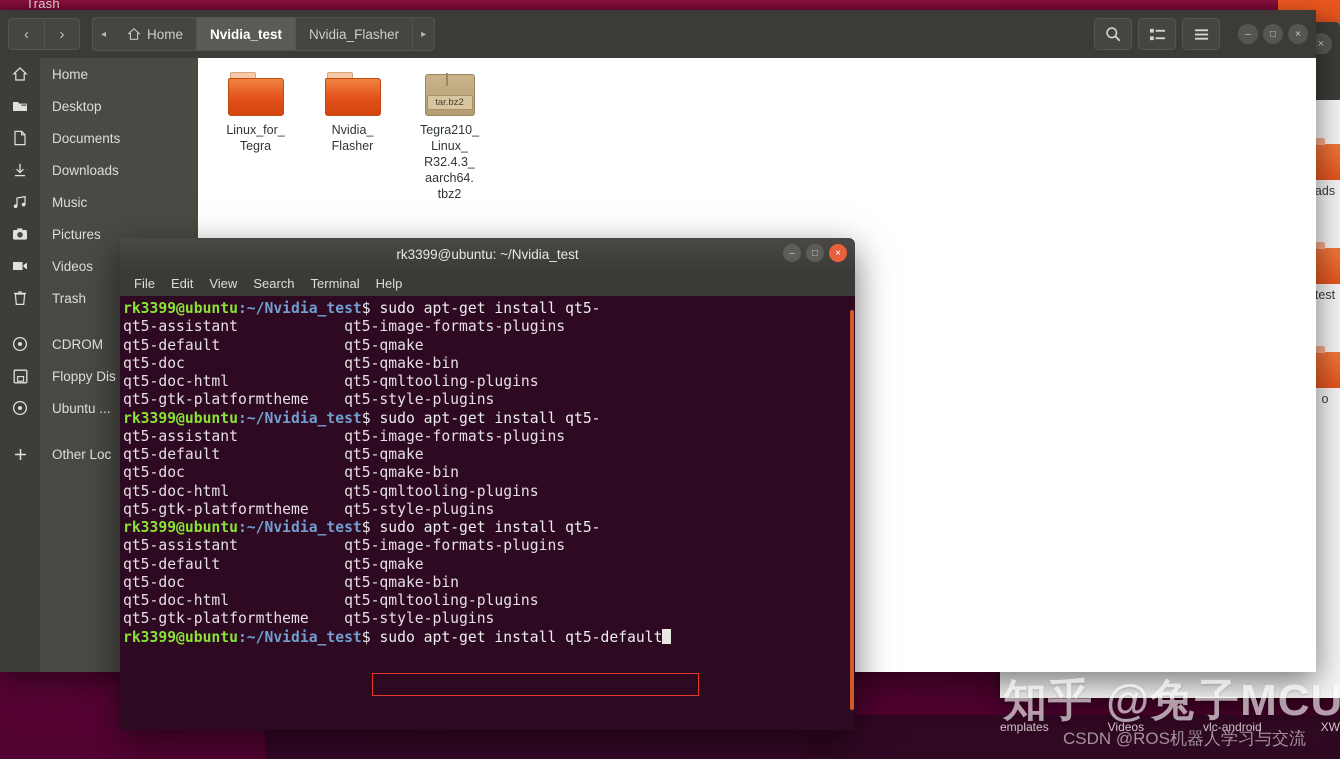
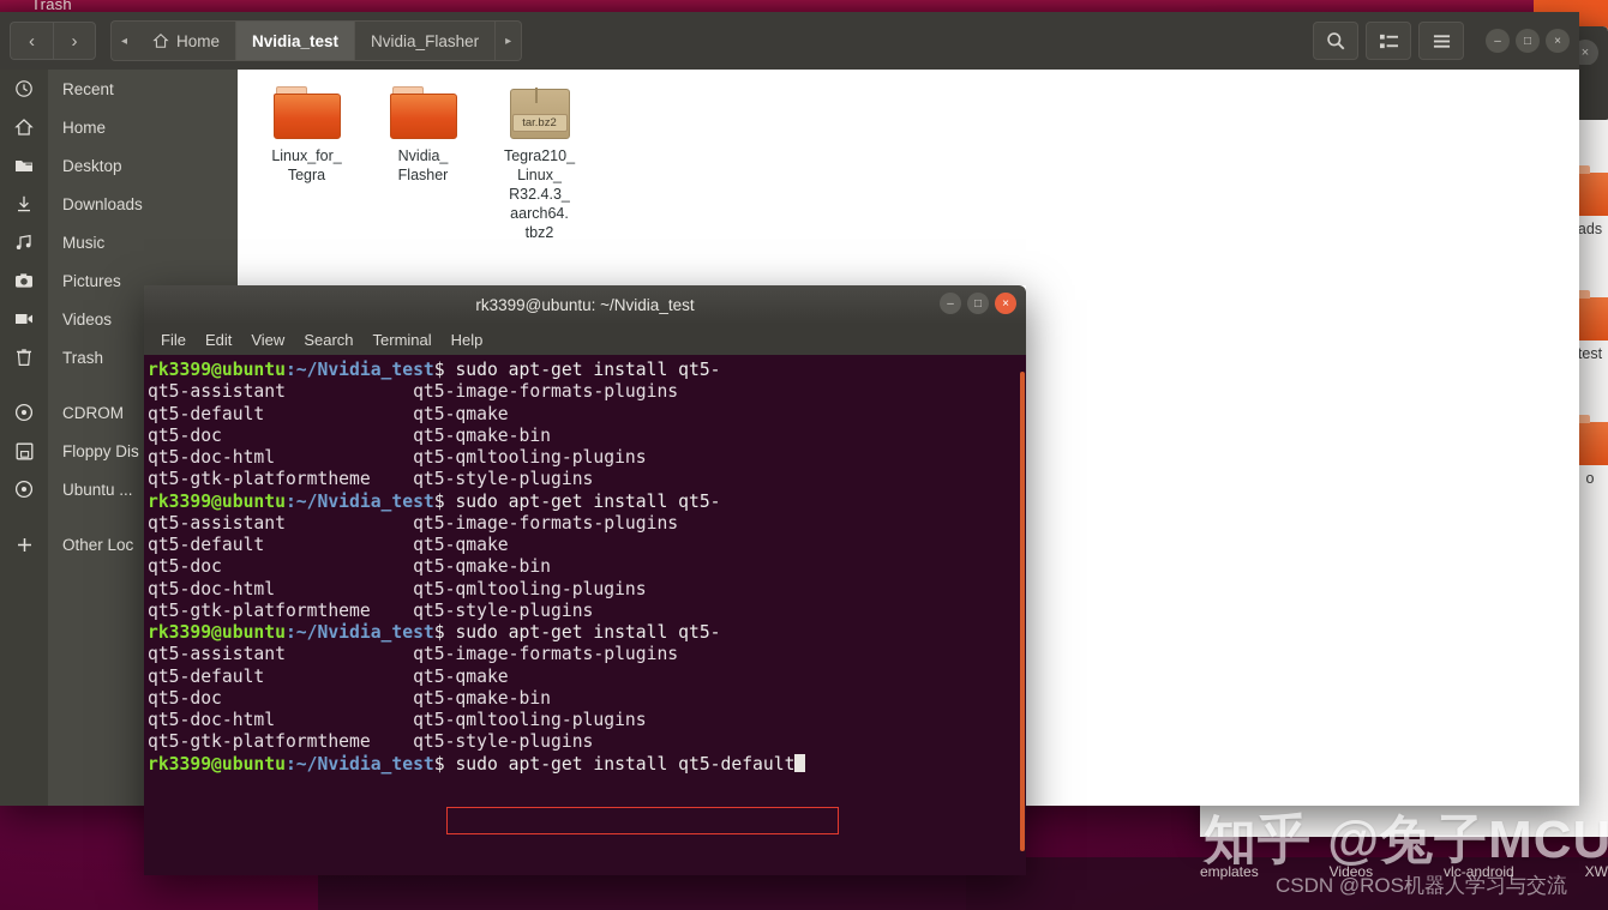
  Trash
  ×
  ads
  test
  o
  ‹
  ›
  ◂
  Home
  Nvidia_test
  Nvidia_Flasher
  ▸
  –
  □
  ×
+ Recent
  Home
  Desktop
- Documents
  Downloads
  Music
  Pictures
  Videos
  Trash
  CDROM
  Floppy Dis
  Ubuntu ...
  Other Loc
  Linux_for_
  Tegra
  Nvidia_
  Flasher
  tar.bz2
  Tegra210_
  Linux_
  R32.4.3_
  aarch64.
  tbz2
  rk3399@ubuntu: ~/Nvidia_test
  –
  □
  ×
  File
  Edit
  View
  Search
  Terminal
  Help
  rk3399@ubuntu:~/Nvidia_test$ sudo apt-get install qt5-
  qt5-assistant qt5-image-formats-plugins
  qt5-default qt5-qmake
  qt5-doc qt5-qmake-bin
  qt5-doc-html qt5-qmltooling-plugins
  qt5-gtk-platformtheme qt5-style-plugins
  rk3399@ubuntu:~/Nvidia_test$ sudo apt-get install qt5-
  qt5-assistant qt5-image-formats-plugins
  qt5-default qt5-qmake
  qt5-doc qt5-qmake-bin
  qt5-doc-html qt5-qmltooling-plugins
  qt5-gtk-platformtheme qt5-style-plugins
  rk3399@ubuntu:~/Nvidia_test$ sudo apt-get install qt5-
  qt5-assistant qt5-image-formats-plugins
  qt5-default qt5-qmake
  qt5-doc qt5-qmake-bin
  qt5-doc-html qt5-qmltooling-plugins
  qt5-gtk-platformtheme qt5-style-plugins
  rk3399@ubuntu:~/Nvidia_test$ sudo apt-get install qt5-default
  emplates
  Videos
  vlc-android
  XW
  知乎 @兔子MCU
  CSDN @ROS机器人学习与交流
